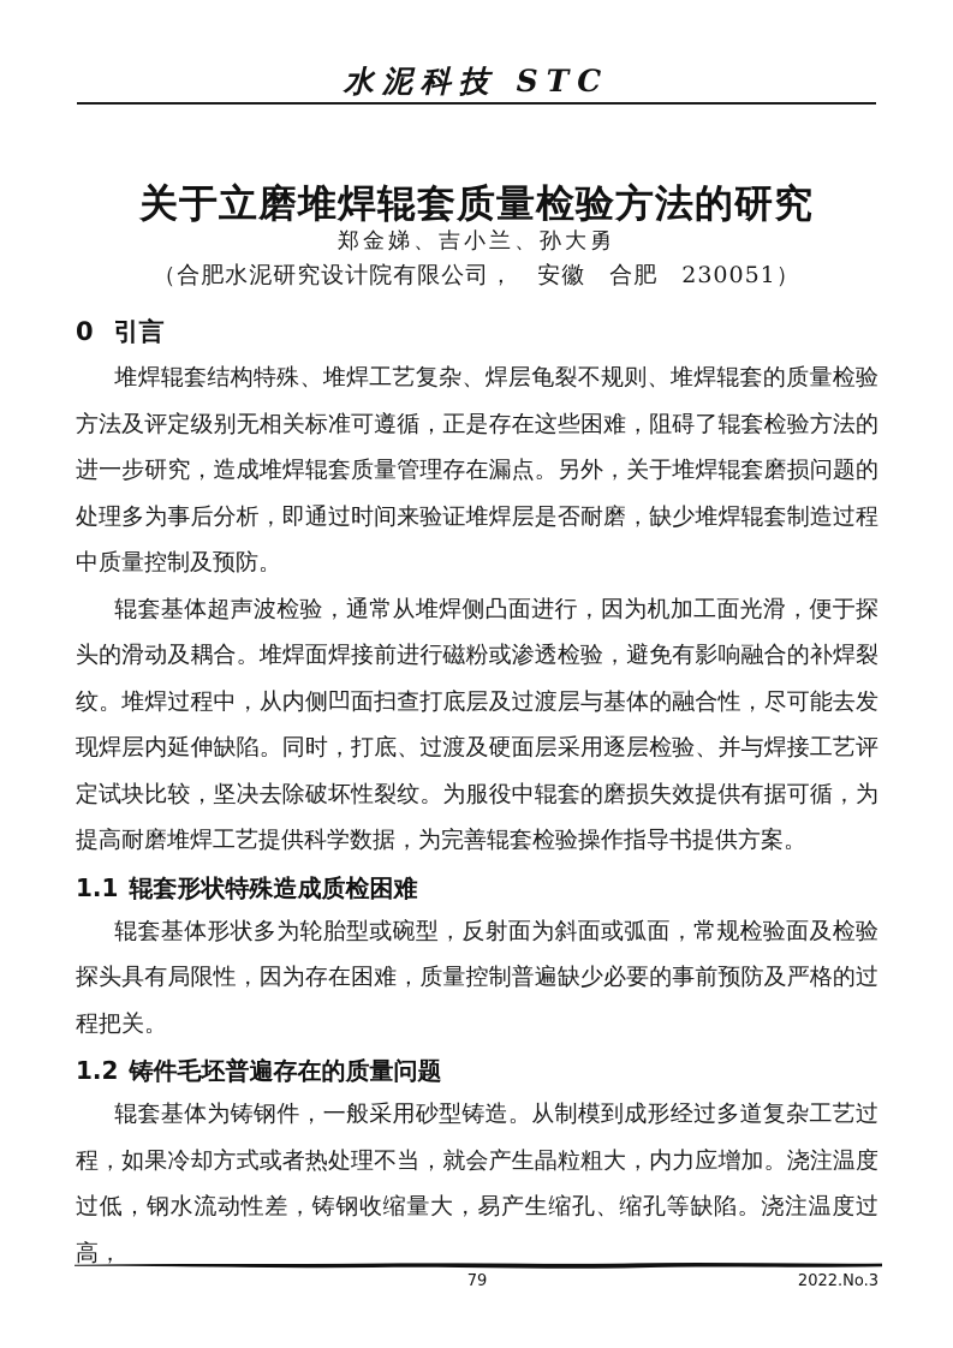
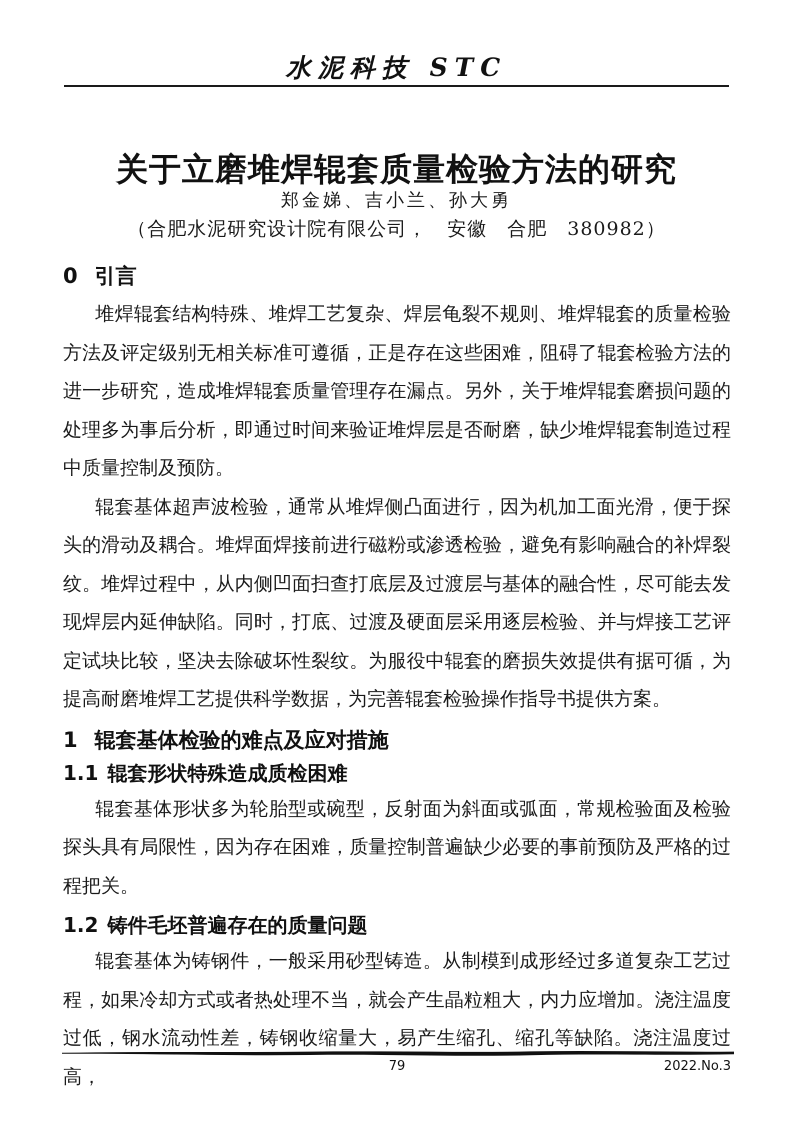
  水泥科技 STC
  关于立磨堆焊辊套质量检验方法的研究
  郑金娣、吉小兰、孙大勇
- （合肥水泥研究设计院有限公司， 安徽 合肥 230051）
+ （合肥水泥研究设计院有限公司， 安徽 合肥 380982）
  0 引言
  堆焊辊套结构特殊、堆焊工艺复杂、焊层龟裂不规则、堆焊辊套的质量检验方法及评定级别无相关标准可遵循，正是存在这些困难，阻碍了辊套检验方法的进一步研究，造成堆焊辊套质量管理存在漏点。另外，关于堆焊辊套磨损问题的处理多为事后分析，即通过时间来验证堆焊层是否耐磨，缺少堆焊辊套制造过程中质量控制及预防。
  辊套基体超声波检验，通常从堆焊侧凸面进行，因为机加工面光滑，便于探头的滑动及耦合。堆焊面焊接前进行磁粉或渗透检验，避免有影响融合的补焊裂纹。堆焊过程中，从内侧凹面扫查打底层及过渡层与基体的融合性，尽可能去发现焊层内延伸缺陷。同时，打底、过渡及硬面层采用逐层检验、并与焊接工艺评定试块比较，坚决去除破坏性裂纹。为服役中辊套的磨损失效提供有据可循，为提高耐磨堆焊工艺提供科学数据，为完善辊套检验操作指导书提供方案。
+ 1 辊套基体检验的难点及应对措施
  1.1 辊套形状特殊造成质检困难
  辊套基体形状多为轮胎型或碗型，反射面为斜面或弧面，常规检验面及检验探头具有局限性，因为存在困难，质量控制普遍缺少必要的事前预防及严格的过程把关。
  1.2 铸件毛坯普遍存在的质量问题
  辊套基体为铸钢件，一般采用砂型铸造。从制模到成形经过多道复杂工艺过程，如果冷却方式或者热处理不当，就会产生晶粒粗大，内力应增加。浇注温度过低，钢水流动性差，铸钢收缩量大，易产生缩孔、缩孔等缺陷。浇注温度过高，
  79
  2022.No.3
